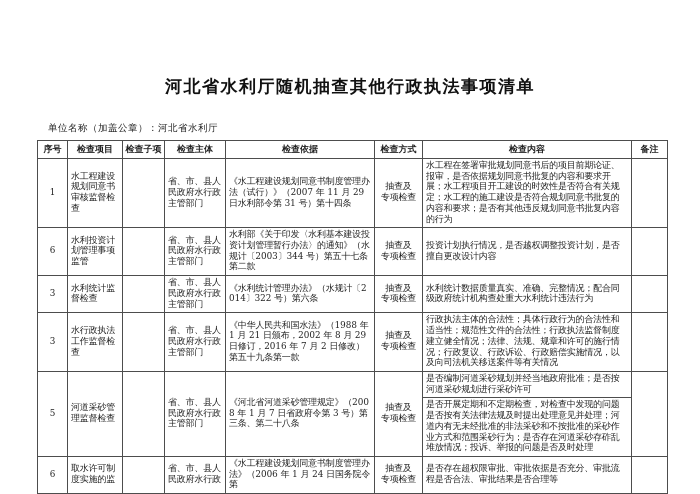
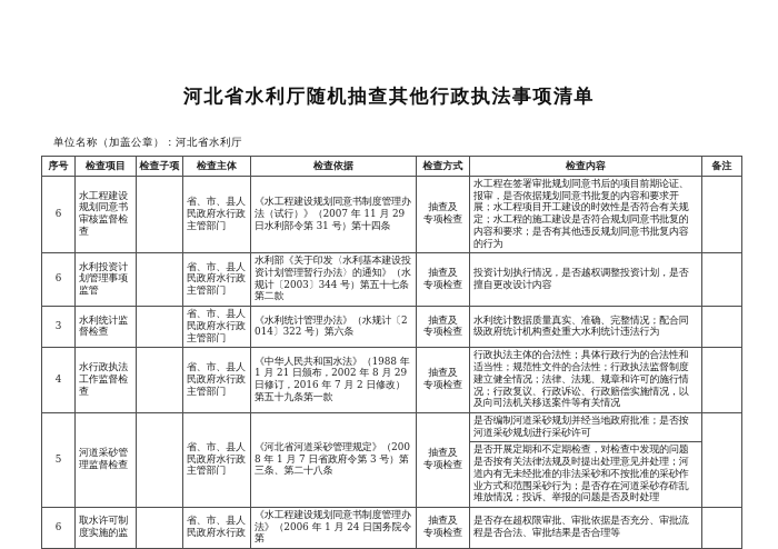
  河北省水利厅随机抽查其他行政执法事项清单
  单位名称（加盖公章）：河北省水利厅
  序号	检查项目	检查子项	检查主体	检查依据	检查方式	检查内容	备注
- 1	水工程建设规划同意书审核监督检查		省、市、县人民政府水行政主管部门	《水工程建设规划同意书制度管理办法（试行）》（2007 年 11 月 29 日水利部令第 31 号）第十四条	抽查及 专项检查	水工程在签署审批规划同意书后的项目前期论证、报审，是否依据规划同意书批复的内容和要求开展；水工程项目开工建设的时效性是否符合有关规定；水工程的施工建设是否符合规划同意书批复的内容和要求；是否有其他违反规划同意书批复内容的行为
+ 6	水工程建设规划同意书审核监督检查		省、市、县人民政府水行政主管部门	《水工程建设规划同意书制度管理办法（试行）》（2007 年 11 月 29 日水利部令第 31 号）第十四条	抽查及 专项检查	水工程在签署审批规划同意书后的项目前期论证、报审，是否依据规划同意书批复的内容和要求开展；水工程项目开工建设的时效性是否符合有关规定；水工程的施工建设是否符合规划同意书批复的内容和要求；是否有其他违反规划同意书批复内容的行为
  6	水利投资计划管理事项监管		省、市、县人民政府水行政主管部门	水利部《关于印发〈水利基本建设投资计划管理暂行办法〉的通知》（水规计〔2003〕344 号）第五十七条第二款	抽查及 专项检查	投资计划执行情况，是否越权调整投资计划，是否擅自更改设计内容
  3	水利统计监督检查		省、市、县人民政府水行政主管部门	《水利统计管理办法》（水规计〔2014〕322 号）第六条	抽查及 专项检查	水利统计数据质量真实、准确、完整情况；配合同级政府统计机构查处重大水利统计违法行为
- 3	水行政执法工作监督检查		省、市、县人民政府水行政主管部门	《中华人民共和国水法》（1988 年 1 月 21 日颁布，2002 年 8 月 29 日修订，2016 年 7 月 2 日修改）第五十九条第一款	抽查及 专项检查	行政执法主体的合法性；具体行政行为的合法性和适当性；规范性文件的合法性；行政执法监督制度建立健全情况；法律、法规、规章和许可的施行情况；行政复议、行政诉讼、行政赔偿实施情况，以及向司法机关移送案件等有关情况
+ 4	水行政执法工作监督检查		省、市、县人民政府水行政主管部门	《中华人民共和国水法》（1988 年 1 月 21 日颁布，2002 年 8 月 29 日修订，2016 年 7 月 2 日修改）第五十九条第一款	抽查及 专项检查	行政执法主体的合法性；具体行政行为的合法性和适当性；规范性文件的合法性；行政执法监督制度建立健全情况；法律、法规、规章和许可的施行情况；行政复议、行政诉讼、行政赔偿实施情况，以及向司法机关移送案件等有关情况
  5	河道采砂管理监督检查		省、市、县人民政府水行政主管部门	《河北省河道采砂管理规定》（2008 年 1 月 7 日省政府令第 3 号）第三条、第二十八条	抽查及 专项检查	是否编制河道采砂规划并经当地政府批准；是否按河道采砂规划进行采砂许可
  是否开展定期和不定期检查，对检查中发现的问题是否按有关法律法规及时提出处理意见并处理；河道内有无未经批准的非法采砂和不按批准的采砂作业方式和范围采砂行为；是否存在河道采砂存砟乱堆放情况；投诉、举报的问题是否及时处理
  6	取水许可制度实施的监		省、市、县人民政府水行政	《水工程建设规划同意书制度管理办法》（2006 年 1 月 24 日国务院令第	抽查及 专项检查	是否存在超权限审批、审批依据是否充分、审批流程是否合法、审批结果是否合理等
